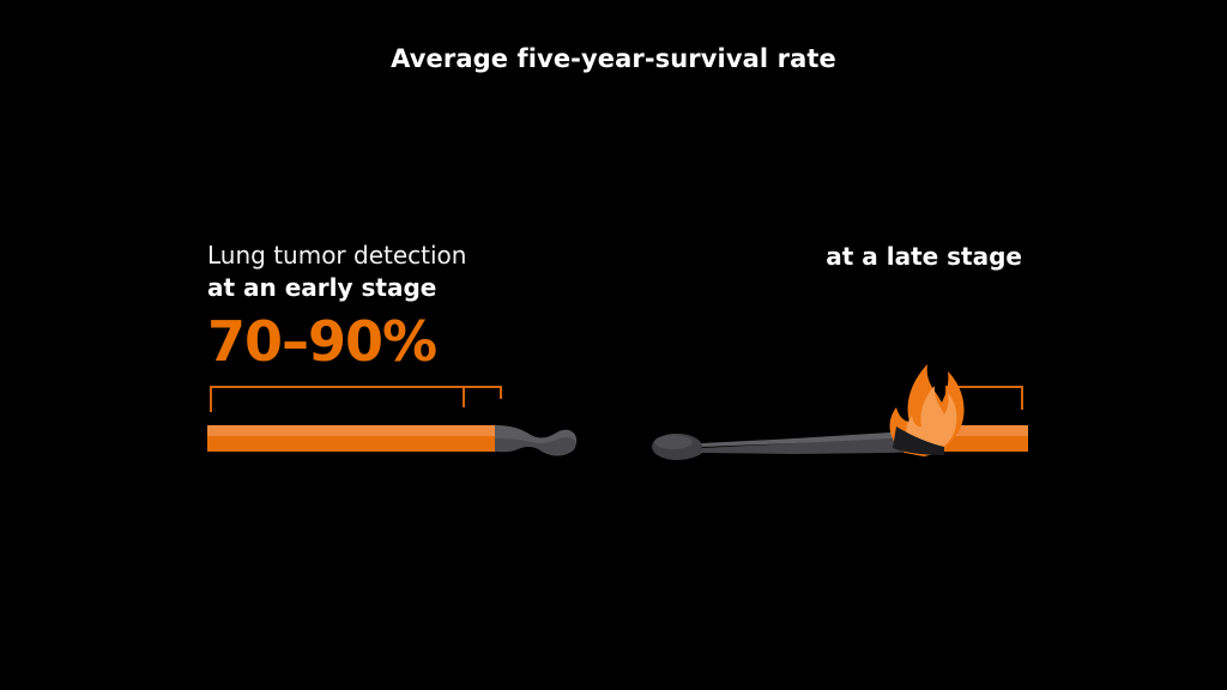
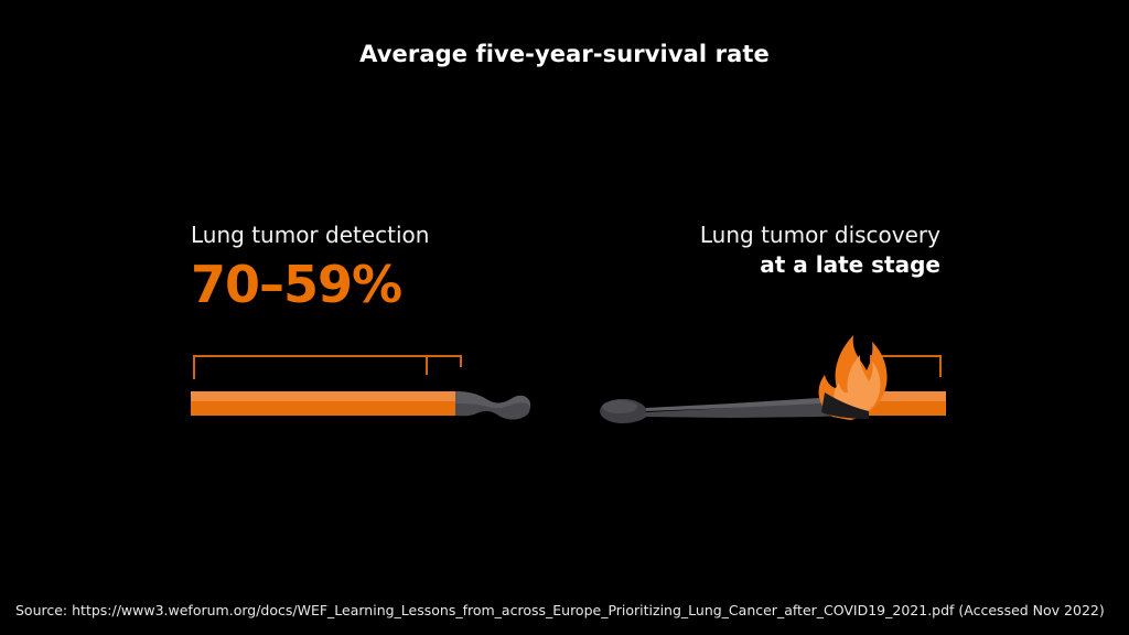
  Average five-year-survival rate
  Lung tumor detection
- at an early stage
- 70–90%
+ 70–59%
+ Lung tumor discovery
  at a late stage
+ Source: https://www3.weforum.org/docs/WEF_Learning_Lessons_from_across_Europe_Prioritizing_Lung_Cancer_after_COVID19_2021.pdf (Accessed Nov 2022)
